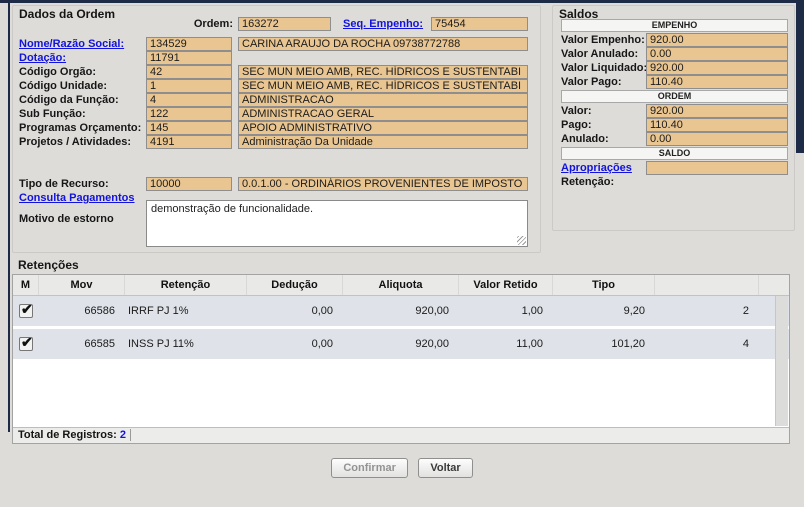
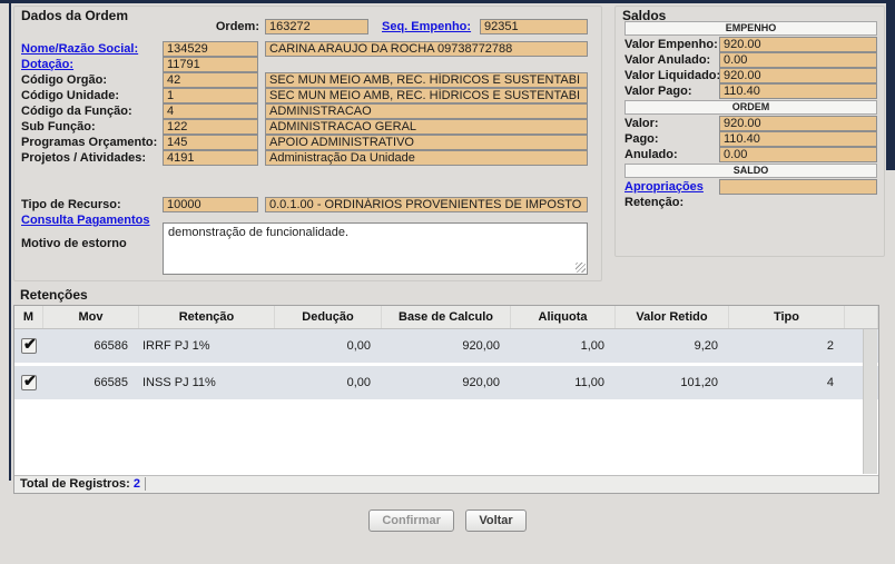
  Dados da Ordem
  Ordem:
  163272
  Seq. Empenho:
- 75454
+ 92351
  Nome/Razão Social:
  134529
  CARINA ARAUJO DA ROCHA 09738772788
  Dotação:
  11791
  Código Orgão:
  42
  SEC MUN MEIO AMB, REC. HÍDRICOS E SUSTENTABI
  Código Unidade:
  1
  SEC MUN MEIO AMB, REC. HÍDRICOS E SUSTENTABI
  Código da Função:
  4
  ADMINISTRACAO
  Sub Função:
  122
  ADMINISTRACAO GERAL
  Programas Orçamento:
  145
  APOIO ADMINISTRATIVO
  Projetos / Atividades:
  4191
  Administração Da Unidade
  Tipo de Recurso:
  10000
  0.0.1.00 - ORDINÁRIOS PROVENIENTES DE IMPOSTO
  Consulta Pagamentos
  Motivo de estorno
  demonstração de funcionalidade.
  Saldos
  EMPENHO
  Valor Empenho:
  920.00
  Valor Anulado:
  0.00
  Valor Liquidado
  920.00
  Valor Pago:
  110.40
  ORDEM
  Valor:
  920.00
  Pago:
  110.40
  Anulado:
  0.00
  SALDO
  Apropriações
  Retenção:
  Retenções
  M
  Mov
  Retenção
  Dedução
+ Base de Calculo
  Aliquota
  Valor Retido
  Tipo
  ✔
  66586
  IRRF PJ 1%
  0,00
  920,00
  1,00
  9,20
  2
  ✔
  66585
  INSS PJ 11%
  0,00
  920,00
  11,00
  101,20
  4
  Total de Registros: 2
  Confirmar Voltar
